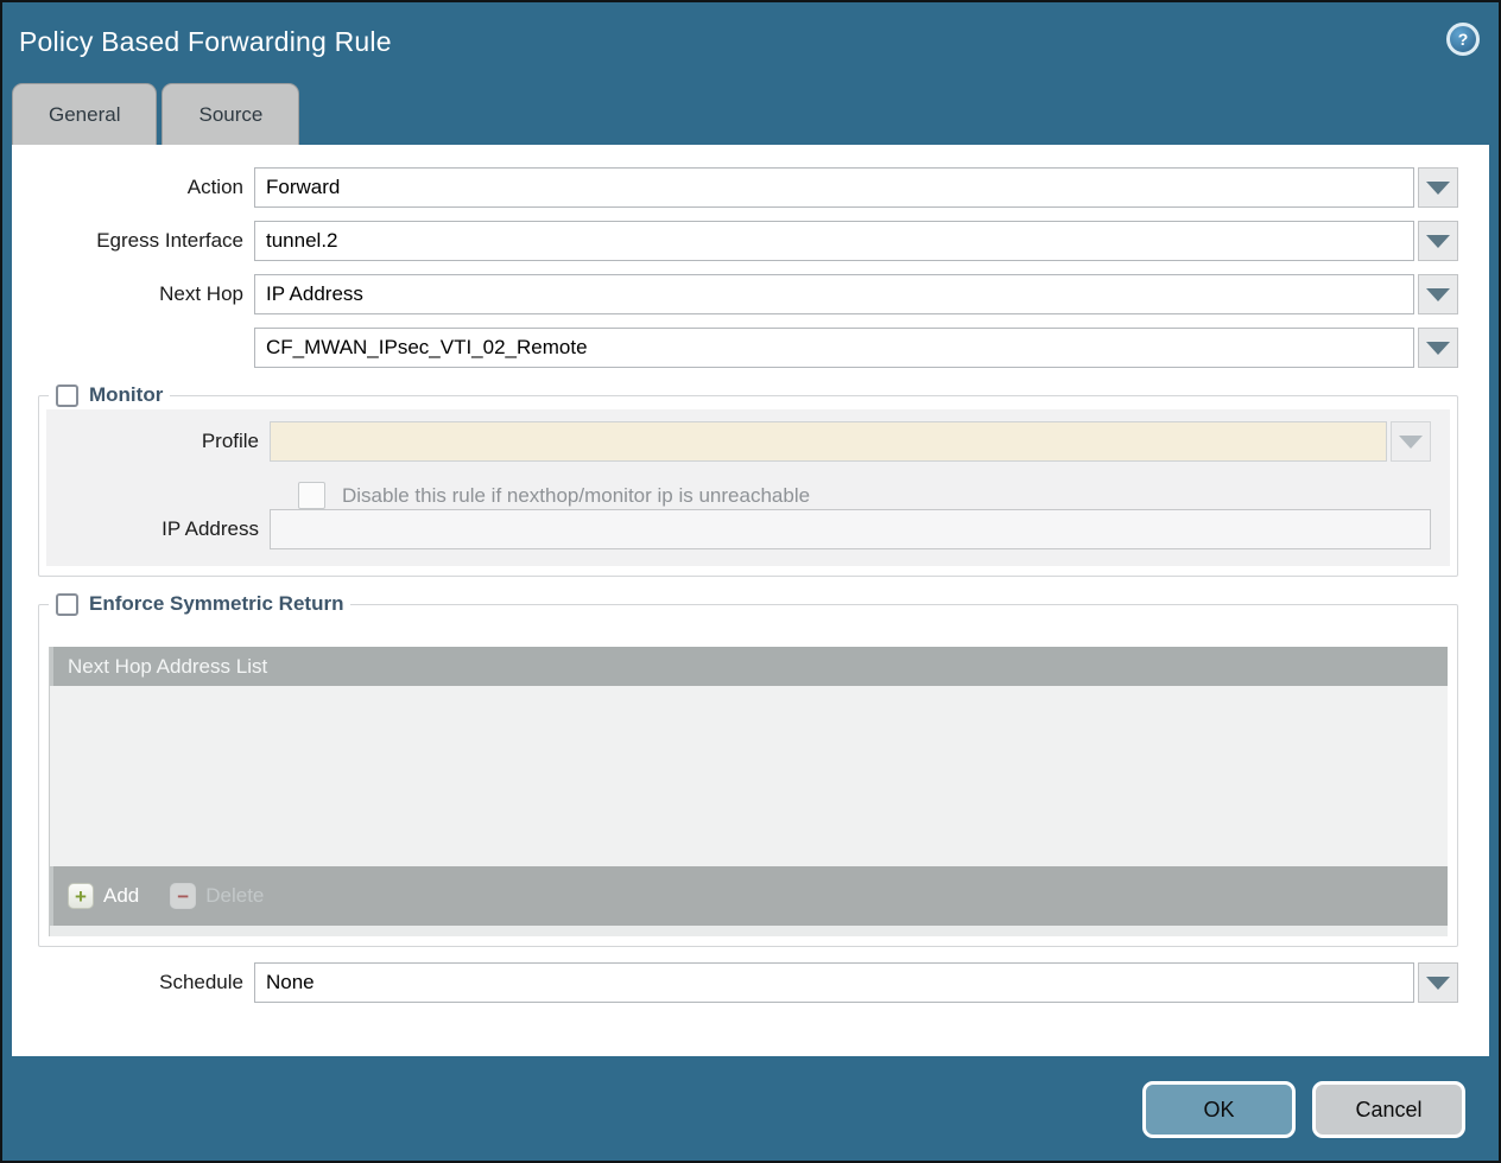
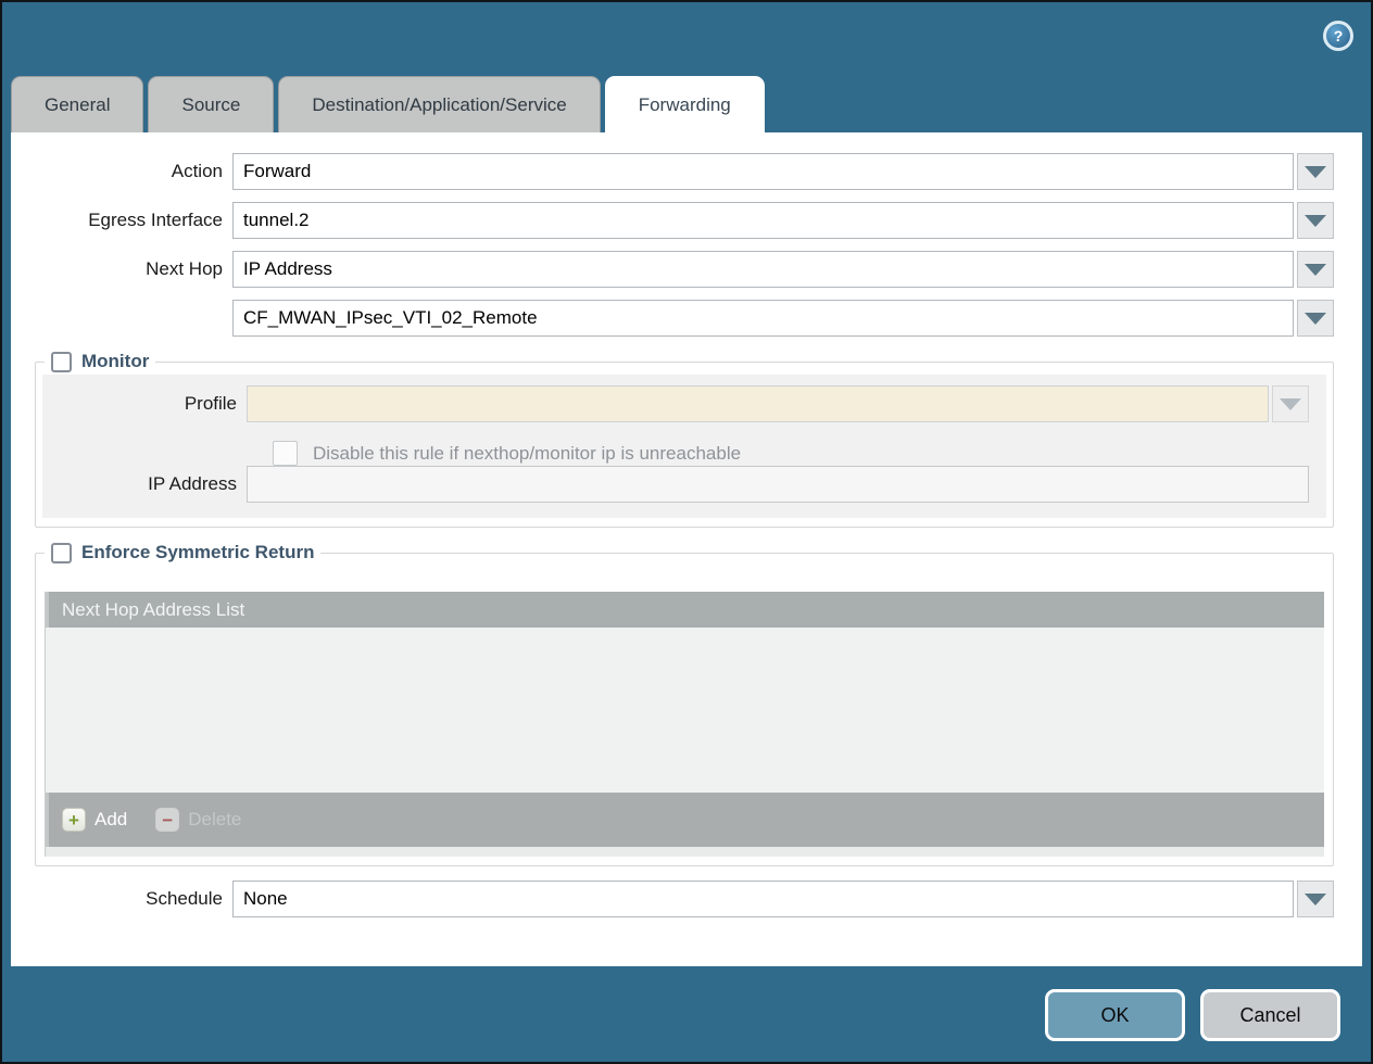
- Policy Based Forwarding Rule
  ?
  General
  Source
+ Destination/Application/Service
+ Forwarding
  Action
  Forward
  Egress Interface
  tunnel.2
  Next Hop
  IP Address
  CF_MWAN_IPsec_VTI_02_Remote
  Monitor
  Profile
  Disable this rule if nexthop/monitor ip is unreachable
  IP Address
  Enforce Symmetric Return
  Next Hop Address List
  +
  Add
  −
  Delete
  Schedule
  None
  OK
  Cancel
